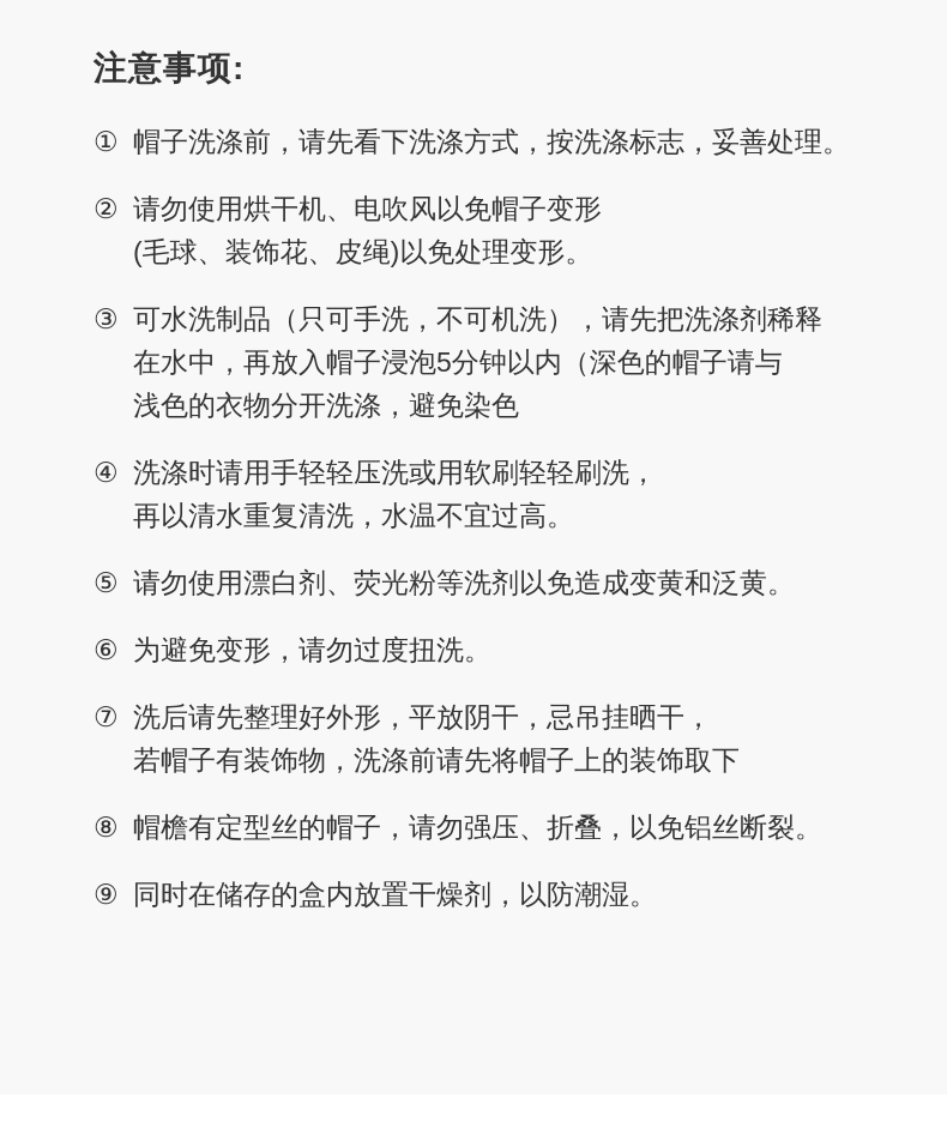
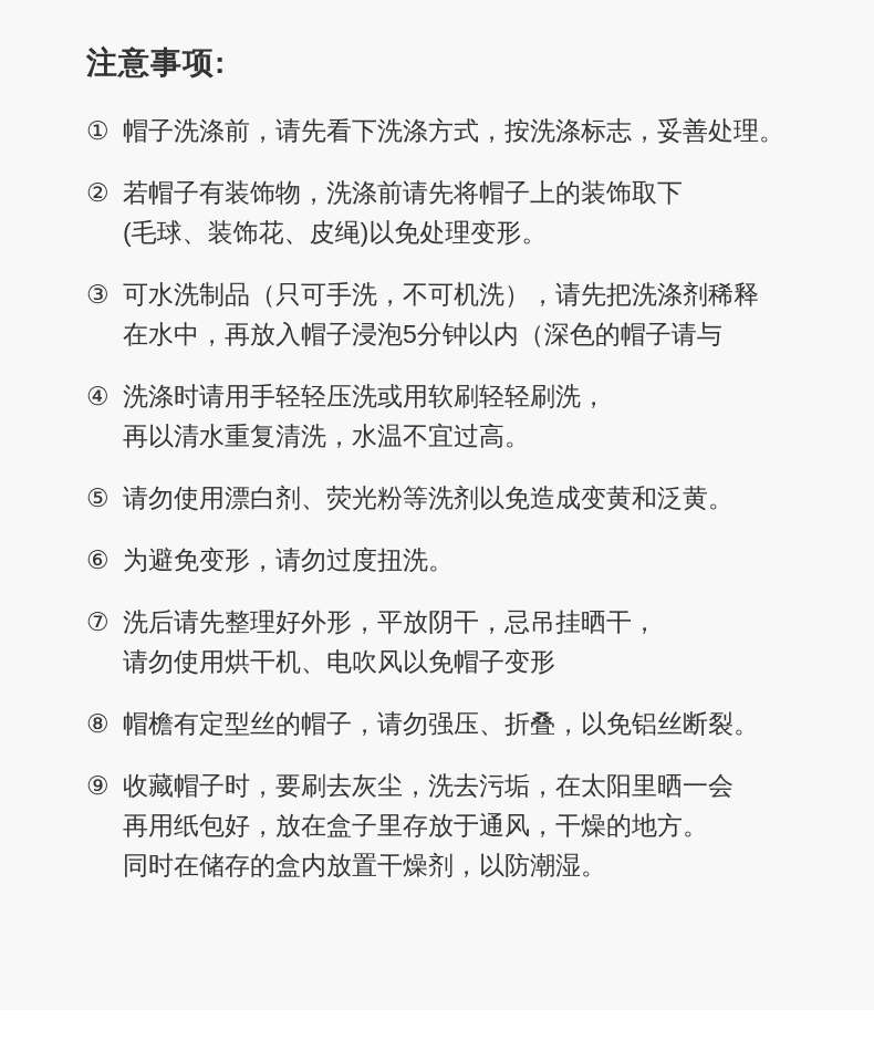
  注意事项:
  ①
  帽子洗涤前，请先看下洗涤方式，按洗涤标志，妥善处理。
  ②
- 请勿使用烘干机、电吹风以免帽子变形
+ 若帽子有装饰物，洗涤前请先将帽子上的装饰取下
  (毛球、装饰花、皮绳)以免处理变形。
  ③
  可水洗制品（只可手洗，不可机洗），请先把洗涤剂稀释
  在水中，再放入帽子浸泡5分钟以内（深色的帽子请与
- 浅色的衣物分开洗涤，避免染色
  ④
  洗涤时请用手轻轻压洗或用软刷轻轻刷洗，
  再以清水重复清洗，水温不宜过高。
  ⑤
  请勿使用漂白剂、荧光粉等洗剂以免造成变黄和泛黄。
  ⑥
  为避免变形，请勿过度扭洗。
  ⑦
  洗后请先整理好外形，平放阴干，忌吊挂晒干，
- 若帽子有装饰物，洗涤前请先将帽子上的装饰取下
+ 请勿使用烘干机、电吹风以免帽子变形
  ⑧
  帽檐有定型丝的帽子，请勿强压、折叠，以免铝丝断裂。
  ⑨
+ 收藏帽子时，要刷去灰尘，洗去污垢，在太阳里晒一会
+ 再用纸包好，放在盒子里存放于通风，干燥的地方。
  同时在储存的盒内放置干燥剂，以防潮湿。
